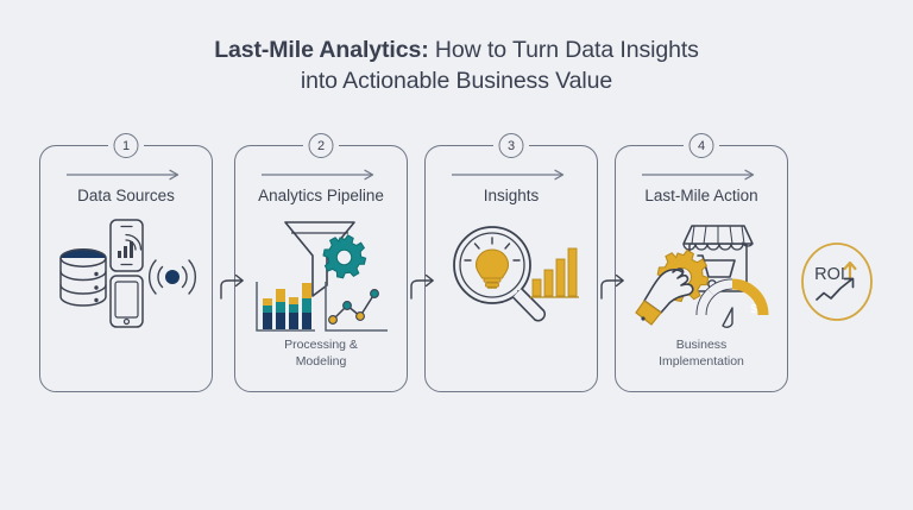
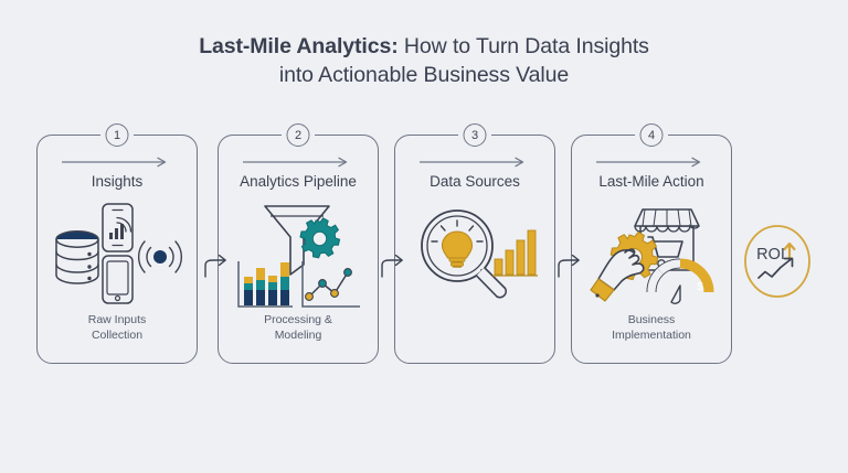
  Last-Mile Analytics: How to Turn Data Insights
  into Actionable Business Value
  1
- Data Sources
+ Insights
+ Raw Inputs
+ Collection
  2
  Analytics Pipeline
  Processing &
  Modeling
  3
- Insights
+ Data Sources
  4
  Last-Mile Action
  $
  Business
  Implementation
  ROI
